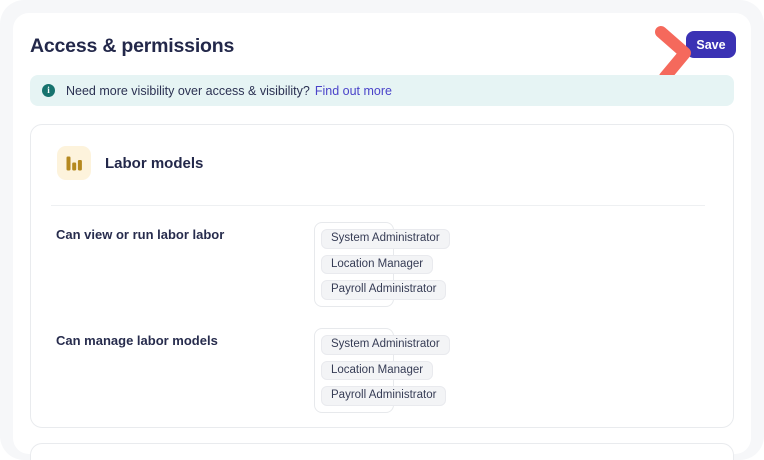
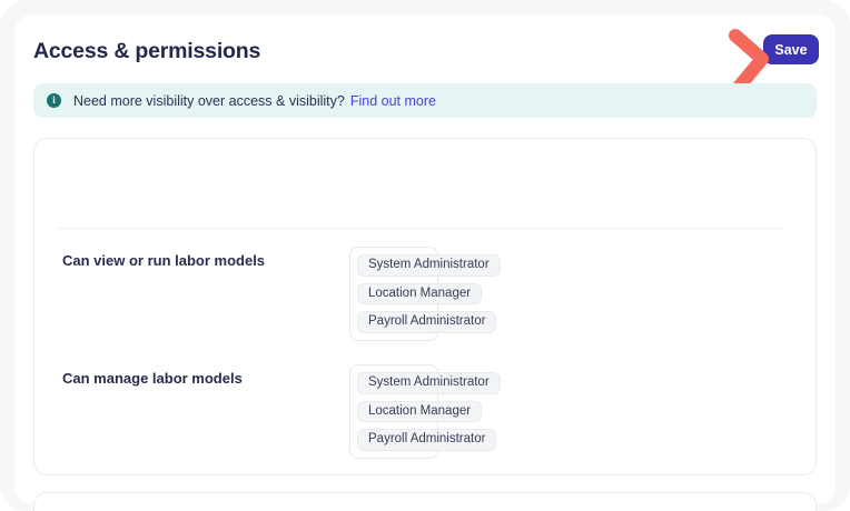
  Access & permissions
  Save
  i
  Need more visibility over access & visibility?
  Find out more
- Labor models
- Can view or run labor labor
+ Can view or run labor models
  System Administrator
  Location Manager
  Payroll Administrator
  Can manage labor models
  System Administrator
  Location Manager
  Payroll Administrator
